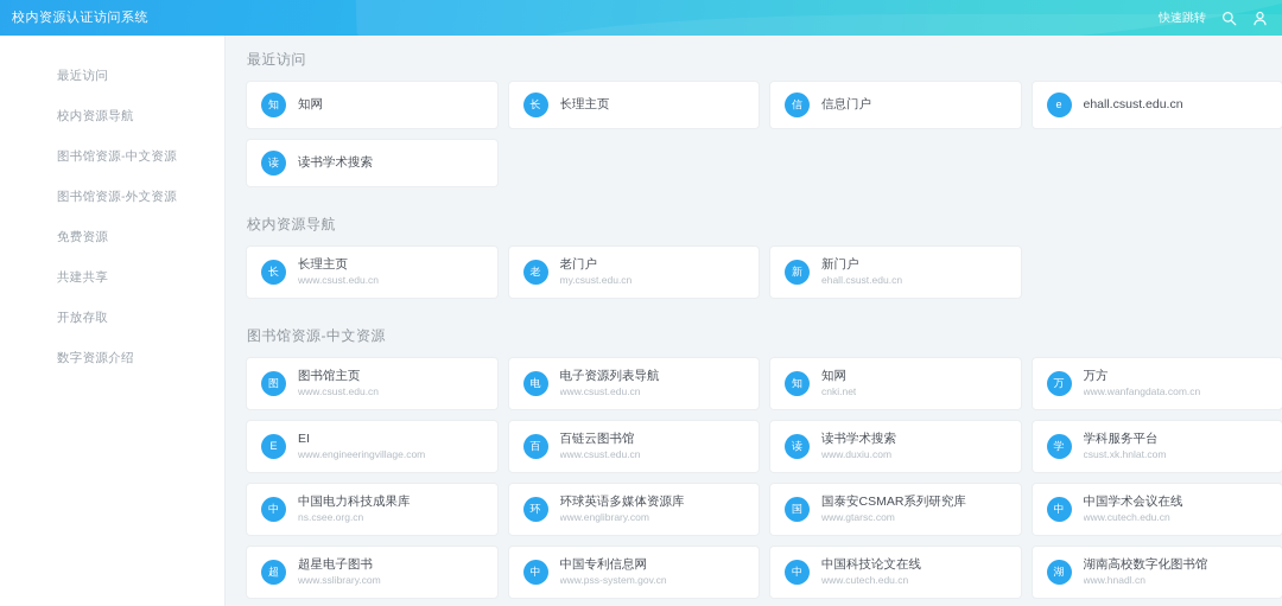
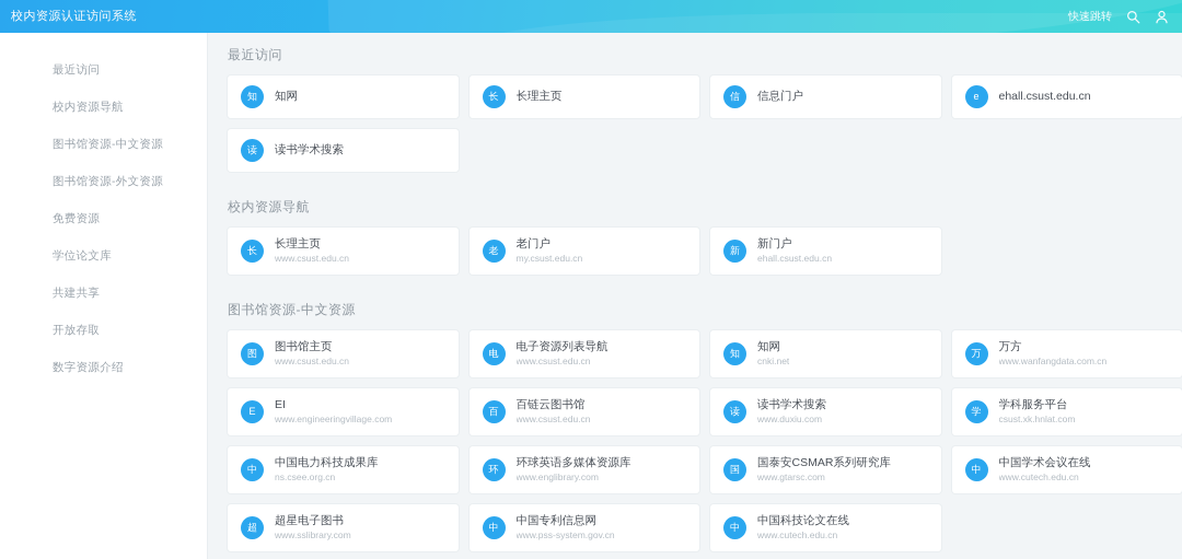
  校内资源认证访问系统
  快速跳转
  最近访问
  校内资源导航
  图书馆资源-中文资源
  图书馆资源-外文资源
  免费资源
+ 学位论文库
  共建共享
  开放存取
  数字资源介绍
  最近访问
  知
  知网
  长
  长理主页
  信
  信息门户
  e
  ehall.csust.edu.cn
  读
  读书学术搜索
  校内资源导航
  长
  长理主页
  www.csust.edu.cn
  老
  老门户
  my.csust.edu.cn
  新
  新门户
  ehall.csust.edu.cn
  图书馆资源-中文资源
  图
  图书馆主页
  www.csust.edu.cn
  电
  电子资源列表导航
  www.csust.edu.cn
  知
  知网
  cnki.net
  万
  万方
  www.wanfangdata.com.cn
  E
  EI
  www.engineeringvillage.com
  百
  百链云图书馆
  www.csust.edu.cn
  读
  读书学术搜索
  www.duxiu.com
  学
  学科服务平台
  csust.xk.hnlat.com
  中
  中国电力科技成果库
  ns.csee.org.cn
  环
  环球英语多媒体资源库
  www.englibrary.com
  国
  国泰安CSMAR系列研究库
  www.gtarsc.com
  中
  中国学术会议在线
  www.cutech.edu.cn
  超
  超星电子图书
  www.sslibrary.com
  中
  中国专利信息网
  www.pss-system.gov.cn
  中
  中国科技论文在线
  www.cutech.edu.cn
- 湖
- 湖南高校数字化图书馆
- www.hnadl.cn
